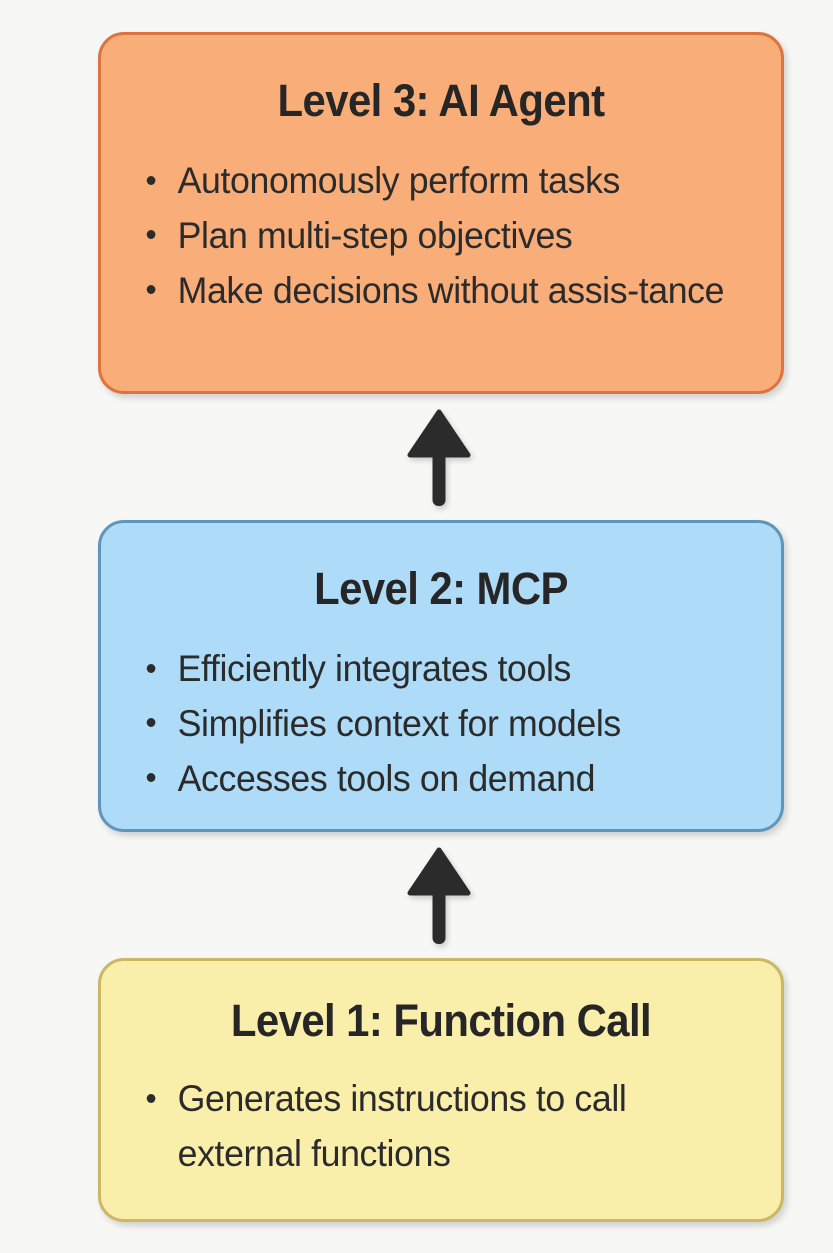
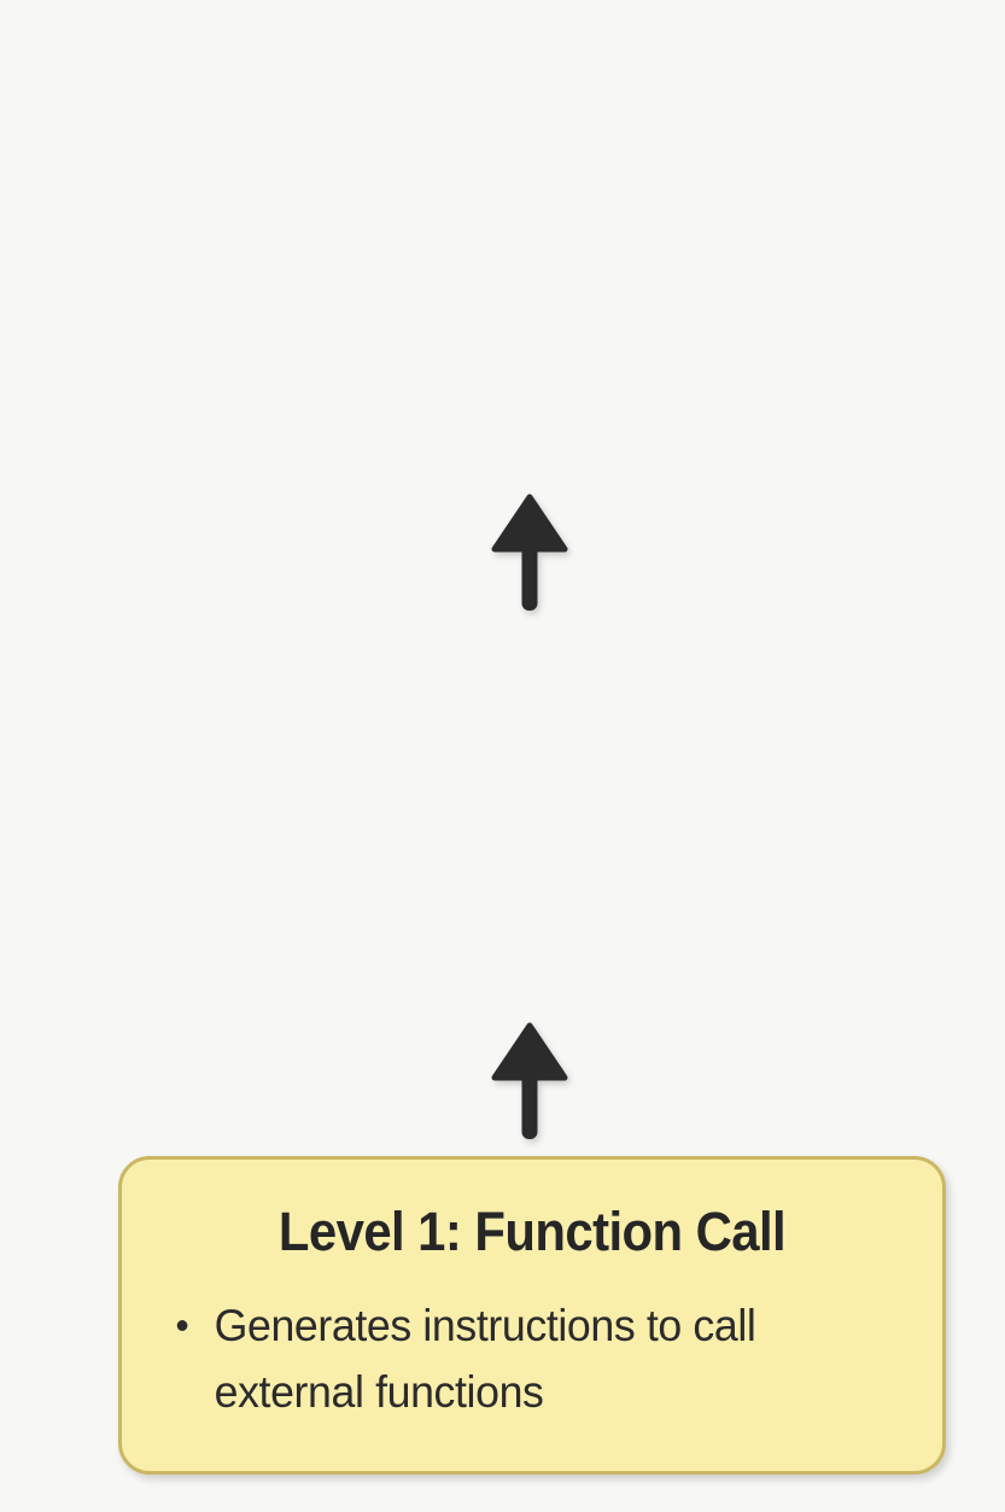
- Level 3: AI Agent
- Autonomously perform tasks
- Plan multi-step objectives
- Make decisions without assis-tance
- Level 2: MCP
- Efficiently integrates tools
- Simplifies context for models
- Accesses tools on demand
  Level 1: Function Call
  Generates instructions to call external functions
